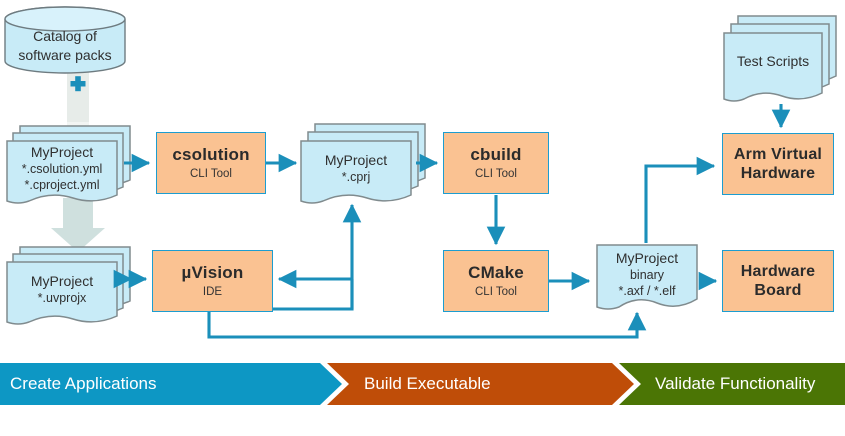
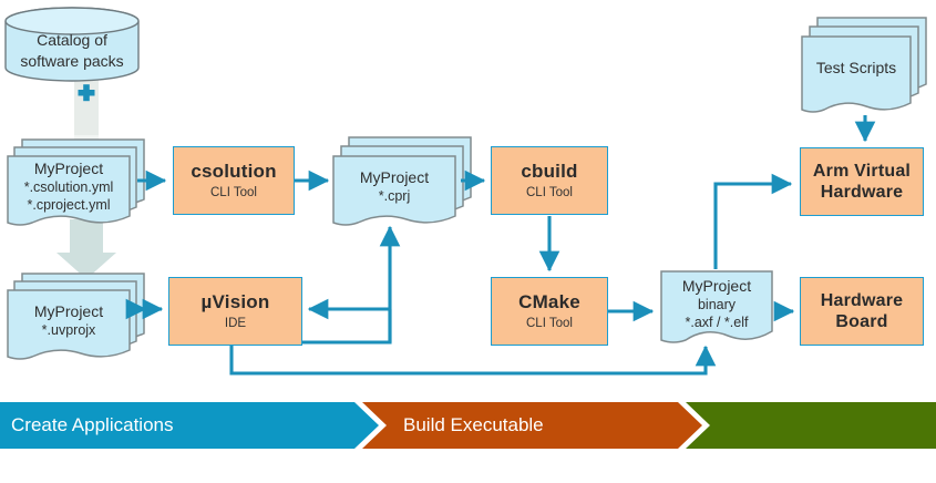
  Catalog of
  software packs
  MyProject
  *.csolution.yml
  *.cproject.yml
  MyProject
  *.uvprojx
  MyProject
  *.cprj
  Test Scripts
  MyProject
  binary
  *.axf / *.elf
  csolution
  CLI Tool
  cbuild
  CLI Tool
  µVision
  IDE
  CMake
  CLI Tool
  Arm Virtual
  Hardware
  Hardware
  Board
  Create Applications
  Build Executable
- Validate Functionality
